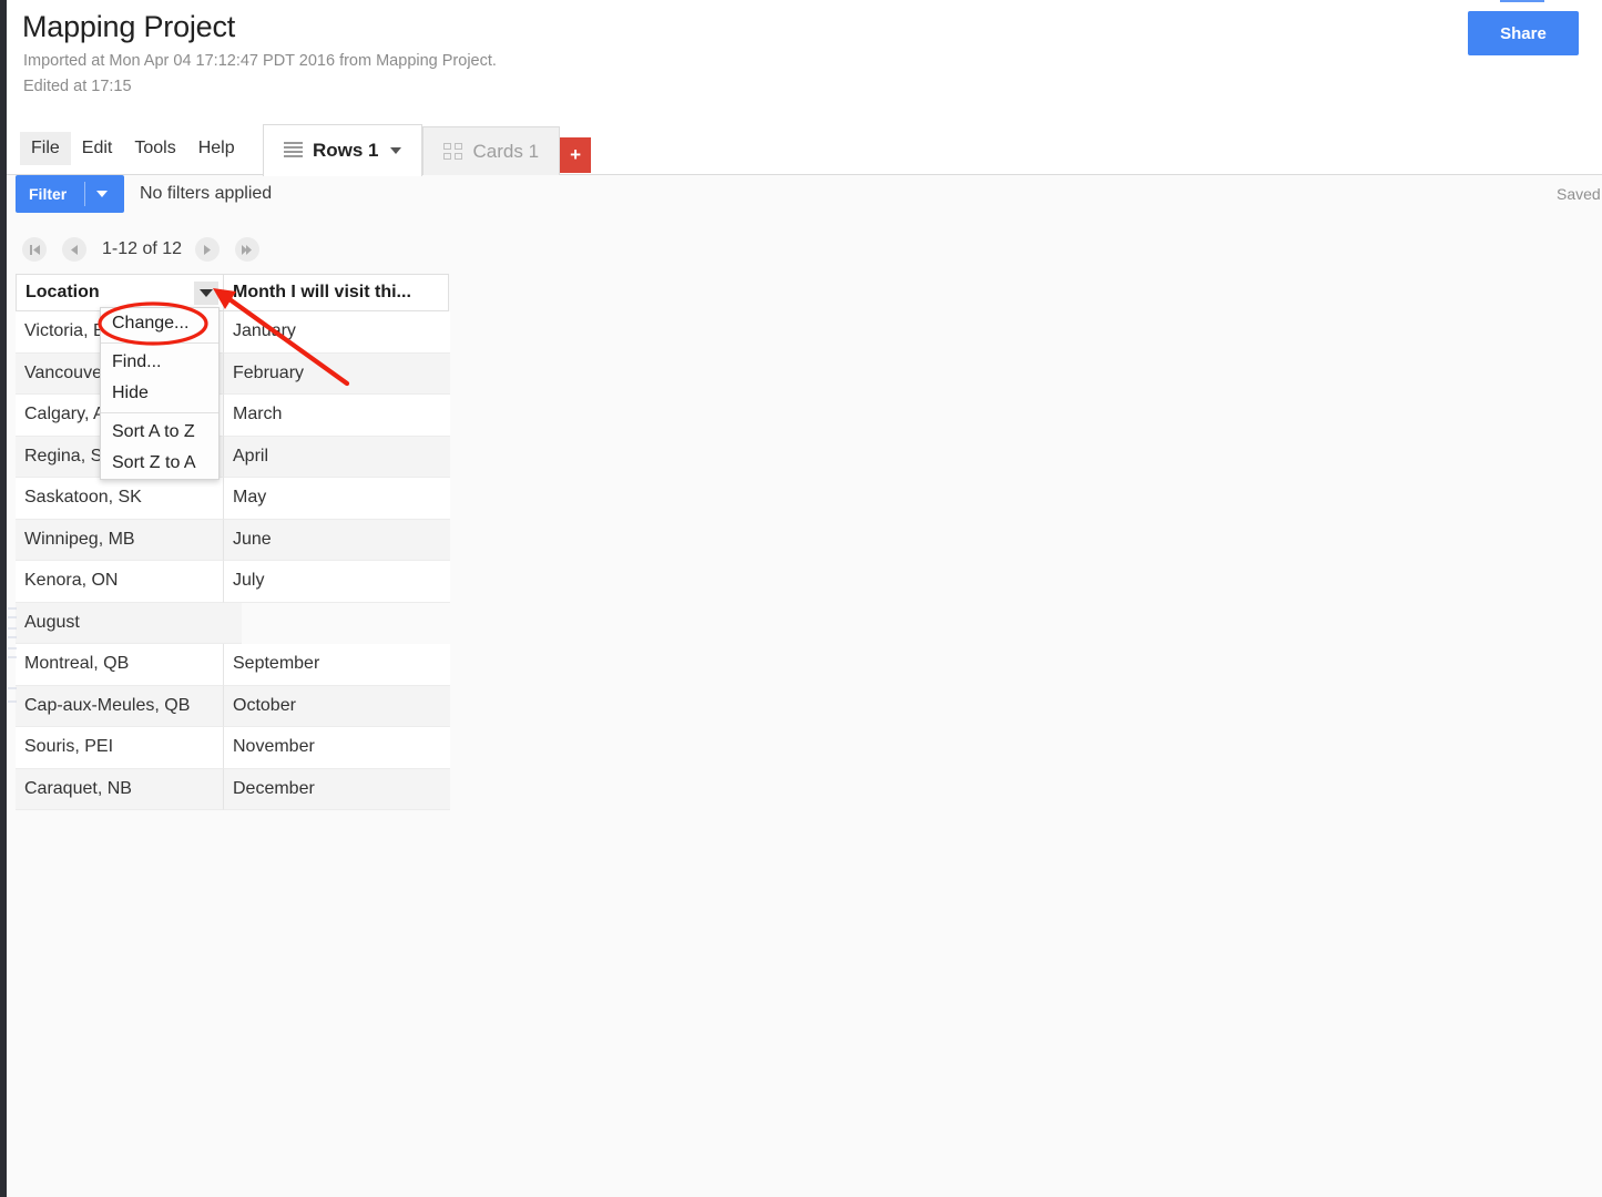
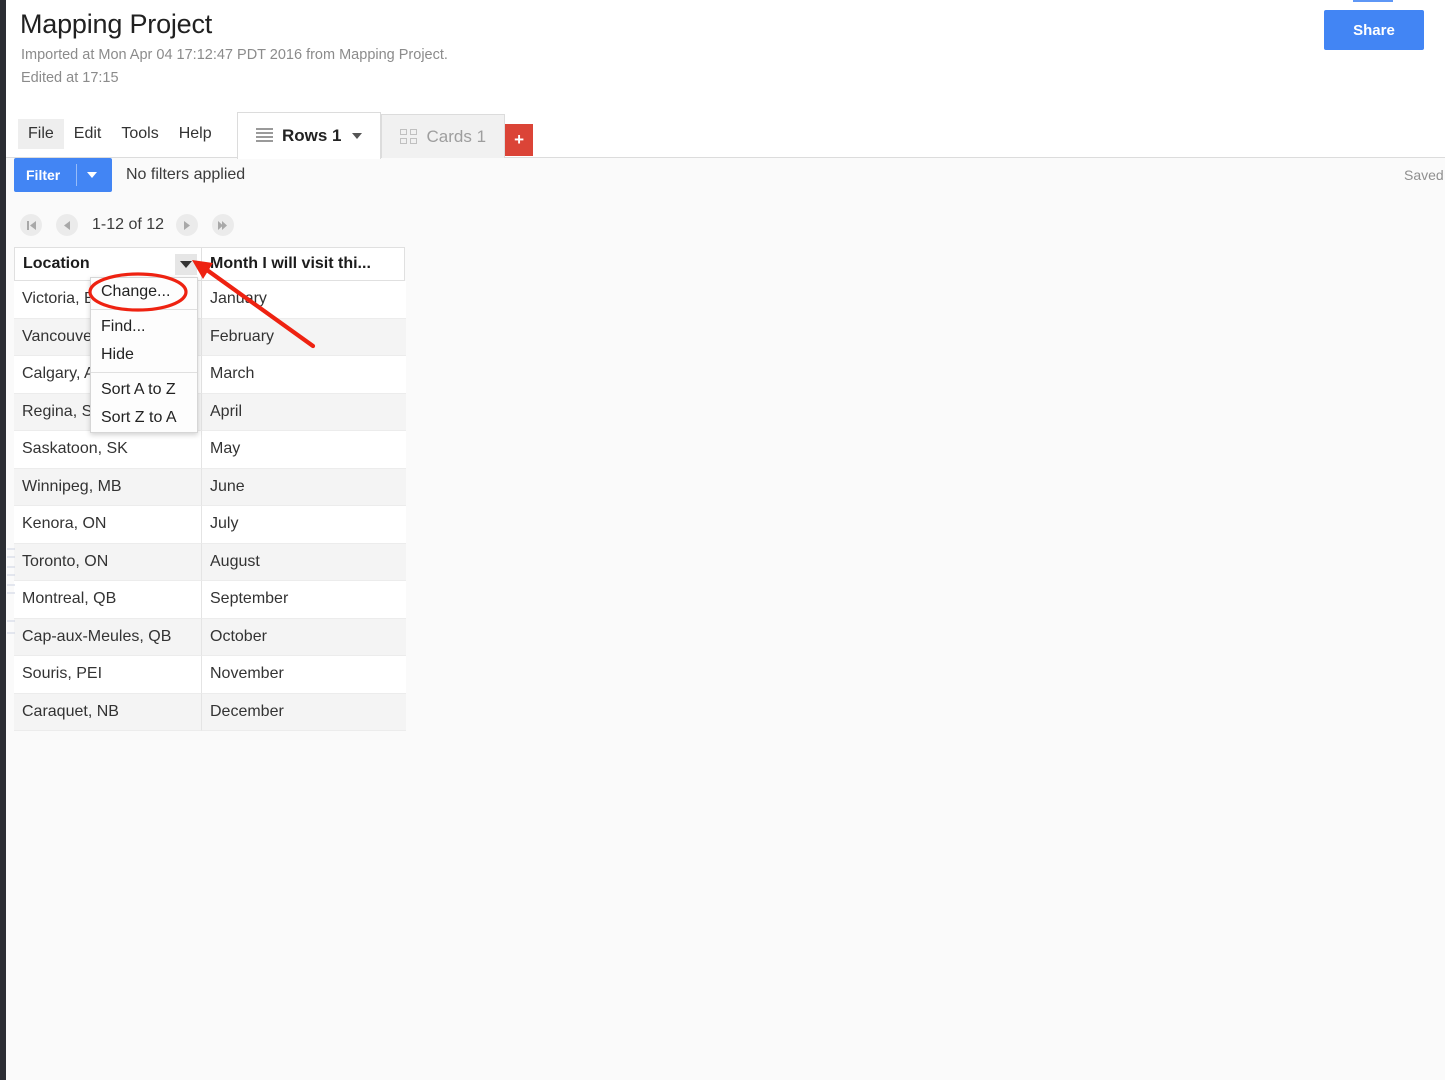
  Mapping Project
  Imported at Mon Apr 04 17:12:47 PDT 2016 from Mapping Project.
  Edited at 17:15
  Share
  File
  Edit
  Tools
  Help
  Rows 1
  Cards 1
  +
  Filter
  No filters applied
  Saved
  1-12 of 12
  Location
  Month I will visit thi...
  Victoria,
  Janury
  February
  Calgary,
  March
  Regina, S
  April
  Saskatoon, SK
  May
  Winnipeg, MB
  June
  Kenora, ON
  July
+ Toronto, ON
  August
  Montreal, QB
  September
  Cap-aux-Meules, QB
  October
  Souris, PEI
  November
  Caraquet, NB
  December
  Change...
  Find...
  Hide
  Sort A to Z
  Sort Z to A
